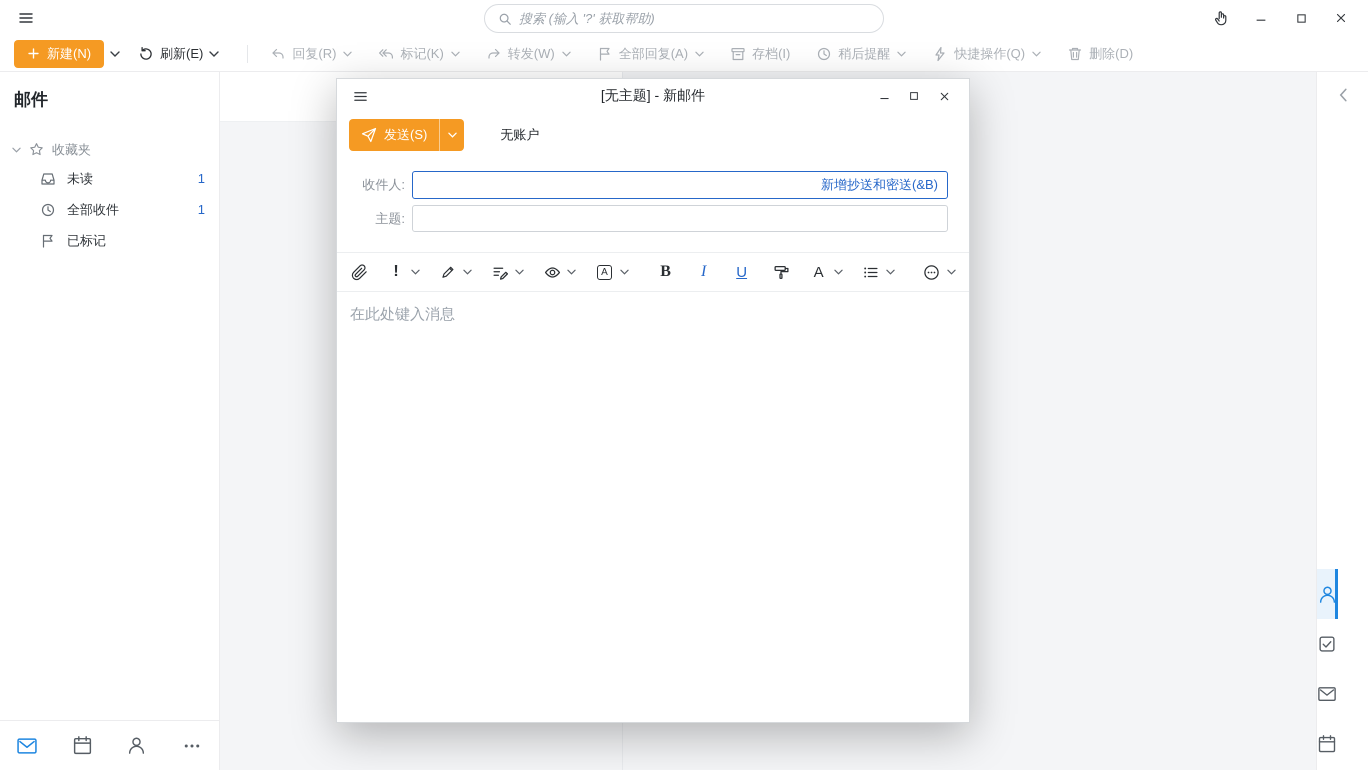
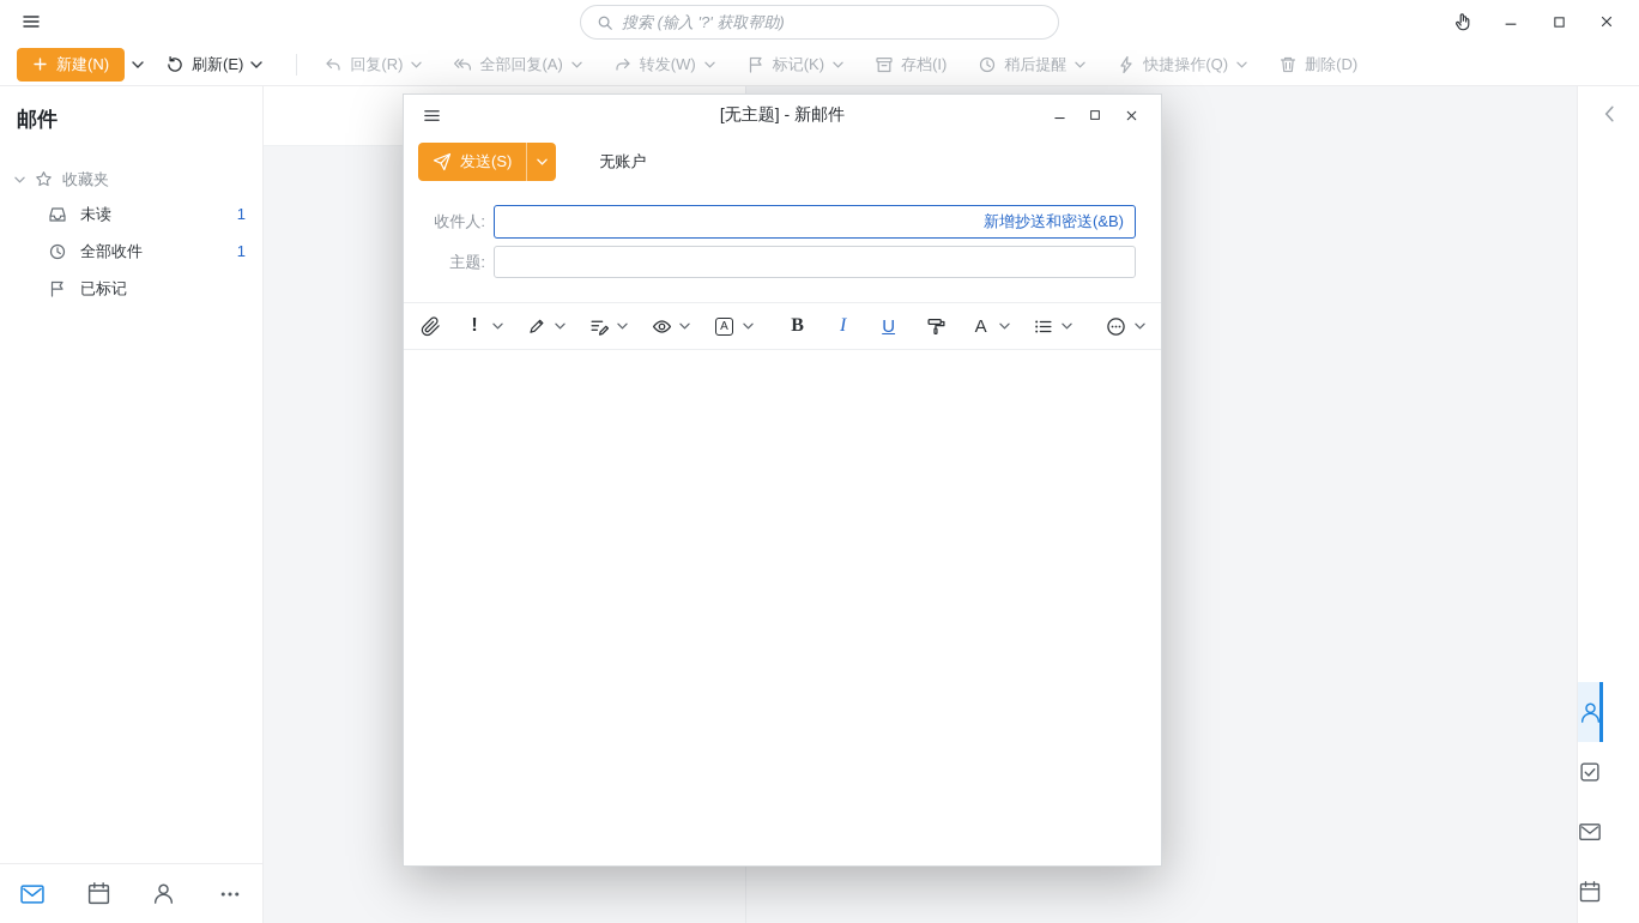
  搜索 (输入 '?' 获取帮助)
  新建(N)
  刷新(E)
  回复(R)
- 标记(K)
+ 全部回复(A)
  转发(W)
- 全部回复(A)
+ 标记(K)
  存档(I)
  稍后提醒
  快捷操作(Q)
  删除(D)
  邮件
  收藏夹
  未读
  1
  全部收件
  1
  已标记
  [无主题] - 新邮件
  发送(S)
  无账户
  收件人:
  新增抄送和密送(&B)
  主题:
  !
  A
  B
  I
  U
  A
- 在此处键入消息
